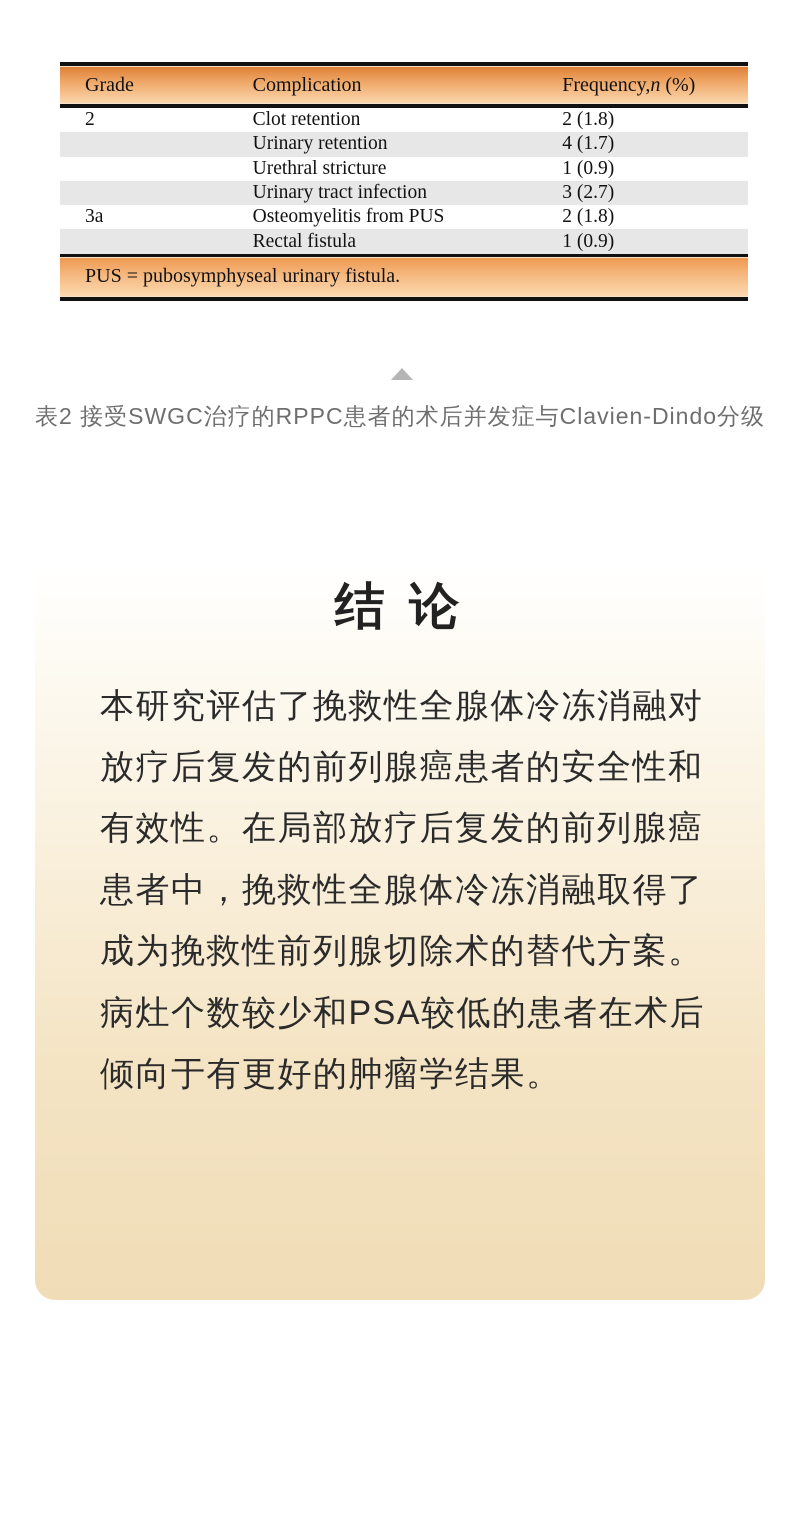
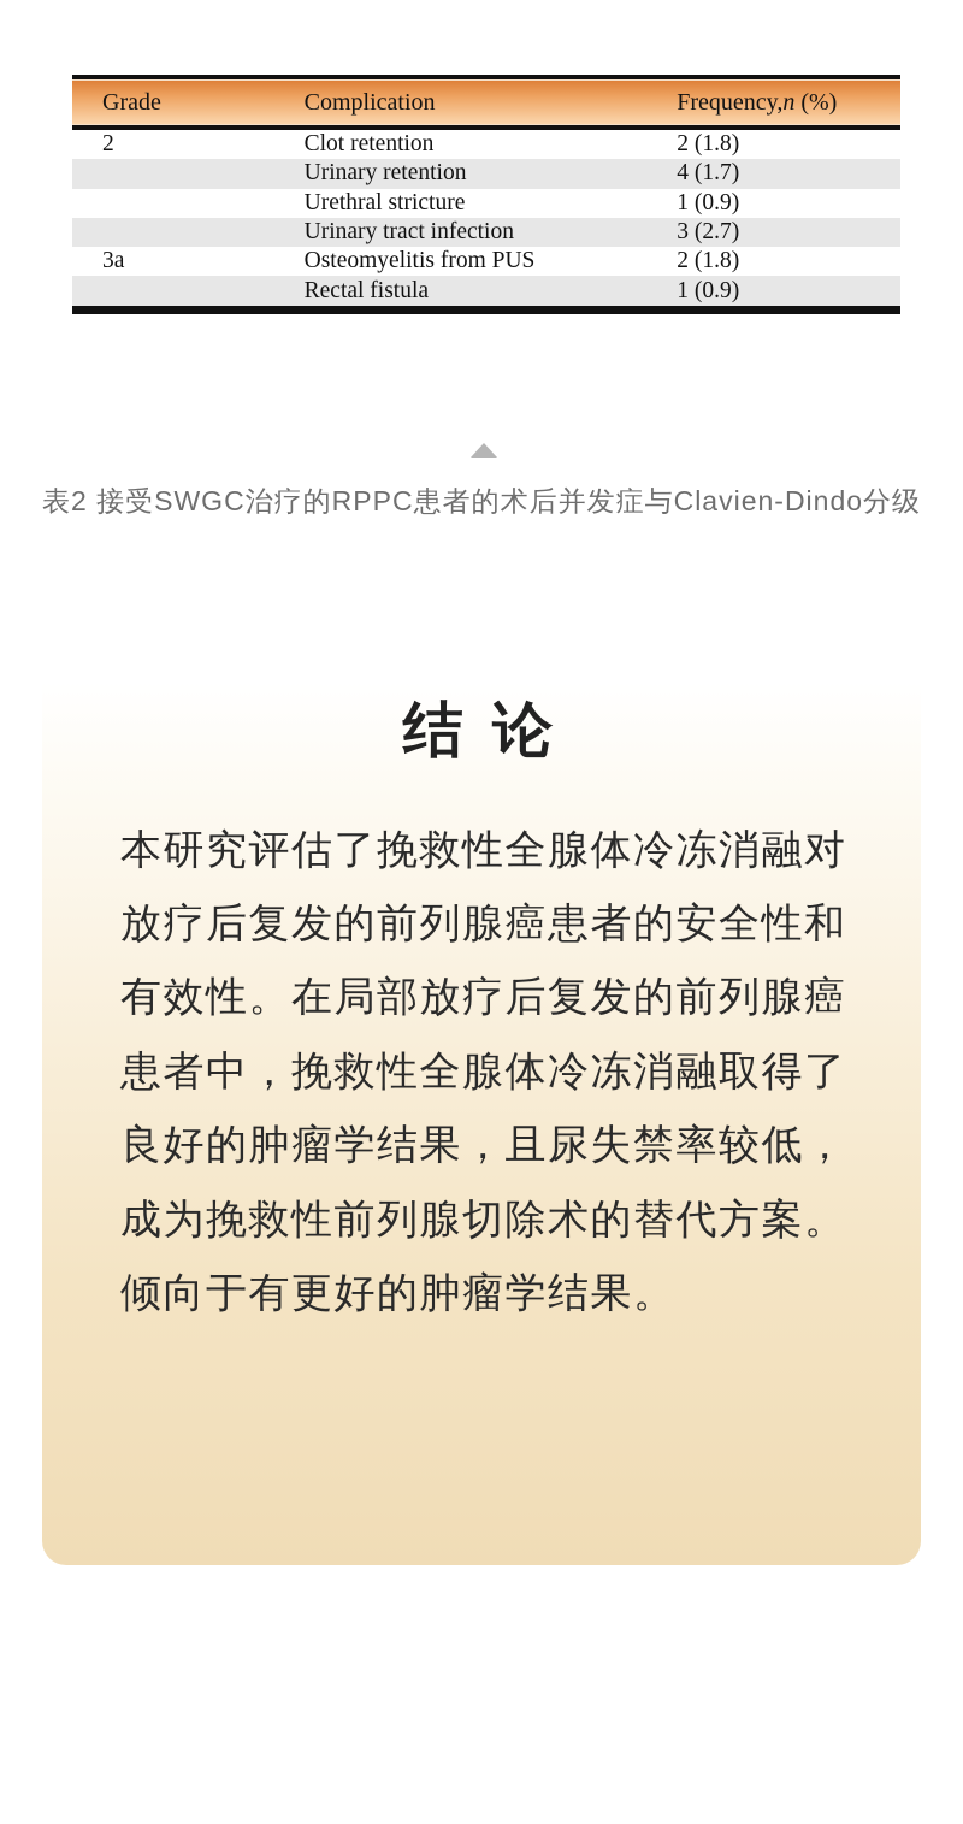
  Grade
  Complication
  Frequency,n (%)
  2
  Clot retention
  2 (1.8)
  Urinary retention
  4 (1.7)
  Urethral stricture
  1 (0.9)
  Urinary tract infection
  3 (2.7)
  3a
  Osteomyelitis from PUS
  2 (1.8)
  Rectal fistula
  1 (0.9)
- PUS = pubosymphyseal urinary fistula.
  表2 接受SWGC治疗的RPPC患者的术后并发症与Clavien-Dindo分级
  结 论
  本研究评估了挽救性全腺体冷冻消融对
  放疗后复发的前列腺癌患者的安全性和
  有效性。在局部放疗后复发的前列腺癌
  患者中，挽救性全腺体冷冻消融取得了
+ 良好的肿瘤学结果，且尿失禁率较低，
  成为挽救性前列腺切除术的替代方案。
- 病灶个数较少和PSA较低的患者在术后
  倾向于有更好的肿瘤学结果。
